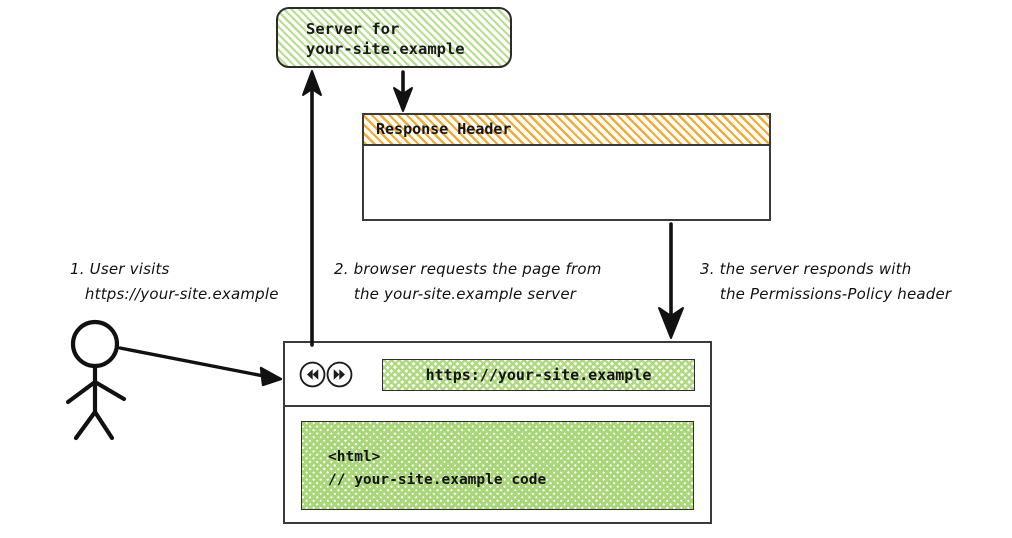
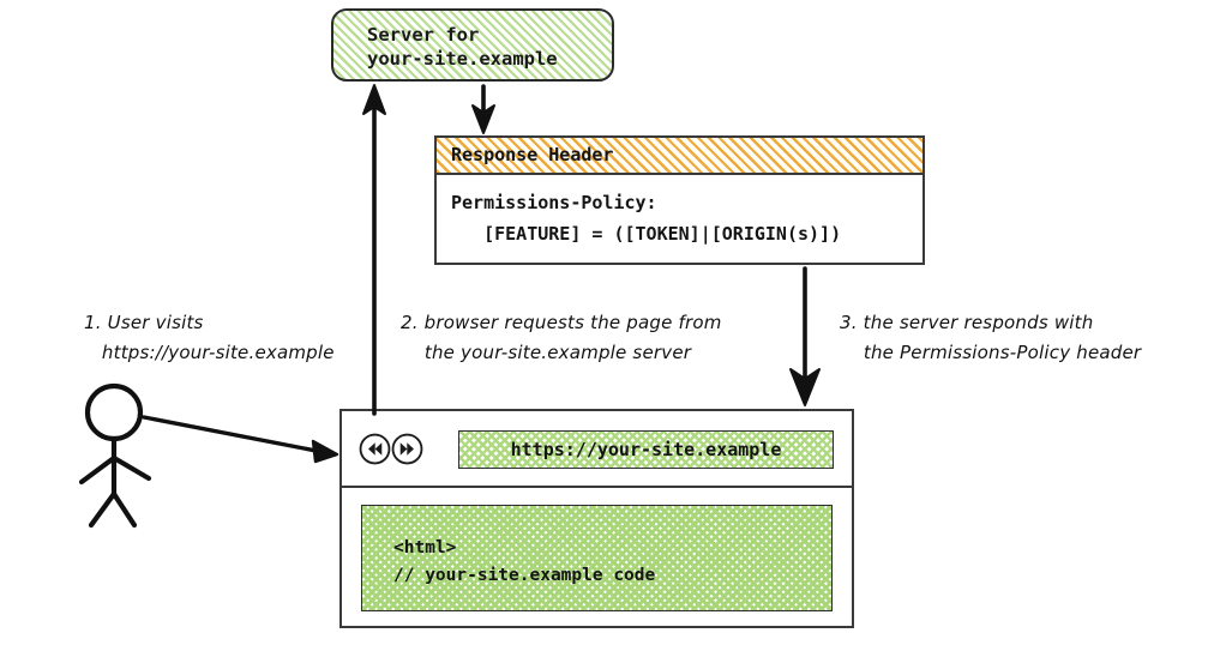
  Server for
  your-site.example
  Response Header
+ Permissions-Policy:
+ [FEATURE] = ([TOKEN]|[ORIGIN(s)])
  1. User visits
  https://your-site.example
  2. browser requests the page from
  the your-site.example server
  3. the server responds with
  the Permissions-Policy header
  https://your-site.example
  <html>
  // your-site.example code
